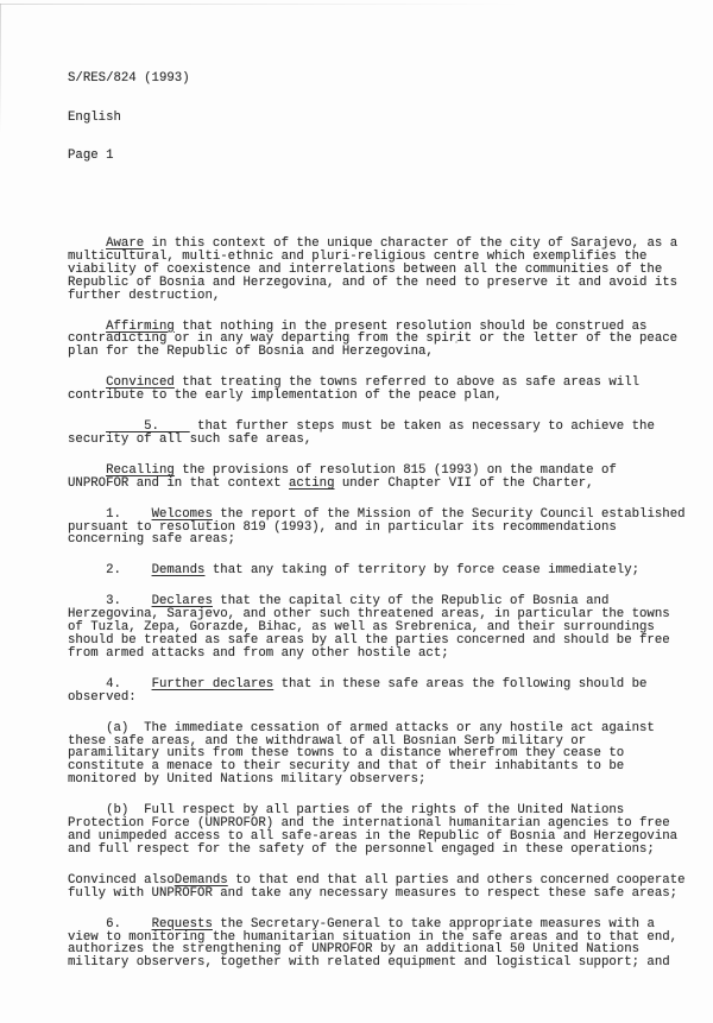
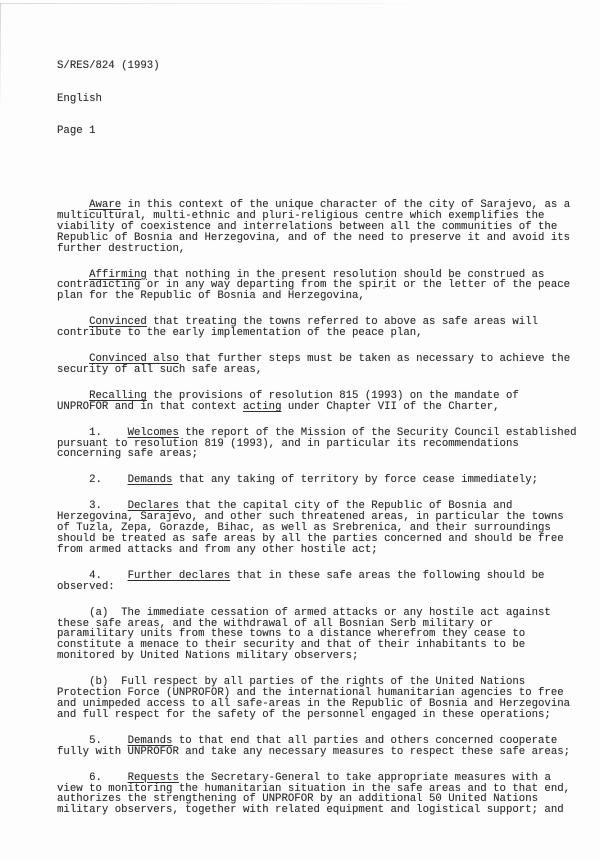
  S/RES/824 (1993)
  English
  Page 1
  Aware in this context of the unique character of the city of Sarajevo, as a
  multicultural, multi-ethnic and pluri-religious centre which exemplifies the
  viability of coexistence and interrelations between all the communities of the
  Republic of Bosnia and Herzegovina, and of the need to preserve it and avoid its
  further destruction,
  Affirming that nothing in the present resolution should be construed as
  contradicting or in any way departing from the spirit or the letter of the peace
  plan for the Republic of Bosnia and Herzegovina,
  Convinced that treating the towns referred to above as safe areas will
  contribute to the early implementation of the peace plan,
- 5. that further steps must be taken as necessary to achieve the
+ Convinced also that further steps must be taken as necessary to achieve the
  security of all such safe areas,
  Recalling the provisions of resolution 815 (1993) on the mandate of
  UNPROFOR and in that context acting under Chapter VII of the Charter,
  1. Welcomes the report of the Mission of the Security Council established
  pursuant to resolution 819 (1993), and in particular its recommendations
  concerning safe areas;
  2. Demands that any taking of territory by force cease immediately;
  3. Declares that the capital city of the Republic of Bosnia and
  Herzegovina, Sarajevo, and other such threatened areas, in particular the towns
  of Tuzla, Zepa, Gorazde, Bihac, as well as Srebrenica, and their surroundings
  should be treated as safe areas by all the parties concerned and should be free
  from armed attacks and from any other hostile act;
  4. Further declares that in these safe areas the following should be
  observed:
  (a) The immediate cessation of armed attacks or any hostile act against
  these safe areas, and the withdrawal of all Bosnian Serb military or
  paramilitary units from these towns to a distance wherefrom they cease to
  constitute a menace to their security and that of their inhabitants to be
  monitored by United Nations military observers;
  (b) Full respect by all parties of the rights of the United Nations
  Protection Force (UNPROFOR) and the international humanitarian agencies to free
  and unimpeded access to all safe-areas in the Republic of Bosnia and Herzegovina
  and full respect for the safety of the personnel engaged in these operations;
- Convinced alsoDemands to that end that all parties and others concerned cooperate
+ 5. Demands to that end that all parties and others concerned cooperate
  fully with UNPROFOR and take any necessary measures to respect these safe areas;
  6. Requests the Secretary-General to take appropriate measures with a
  view to monitoring the humanitarian situation in the safe areas and to that end,
  authorizes the strengthening of UNPROFOR by an additional 50 United Nations
  military observers, together with related equipment and logistical support; and
